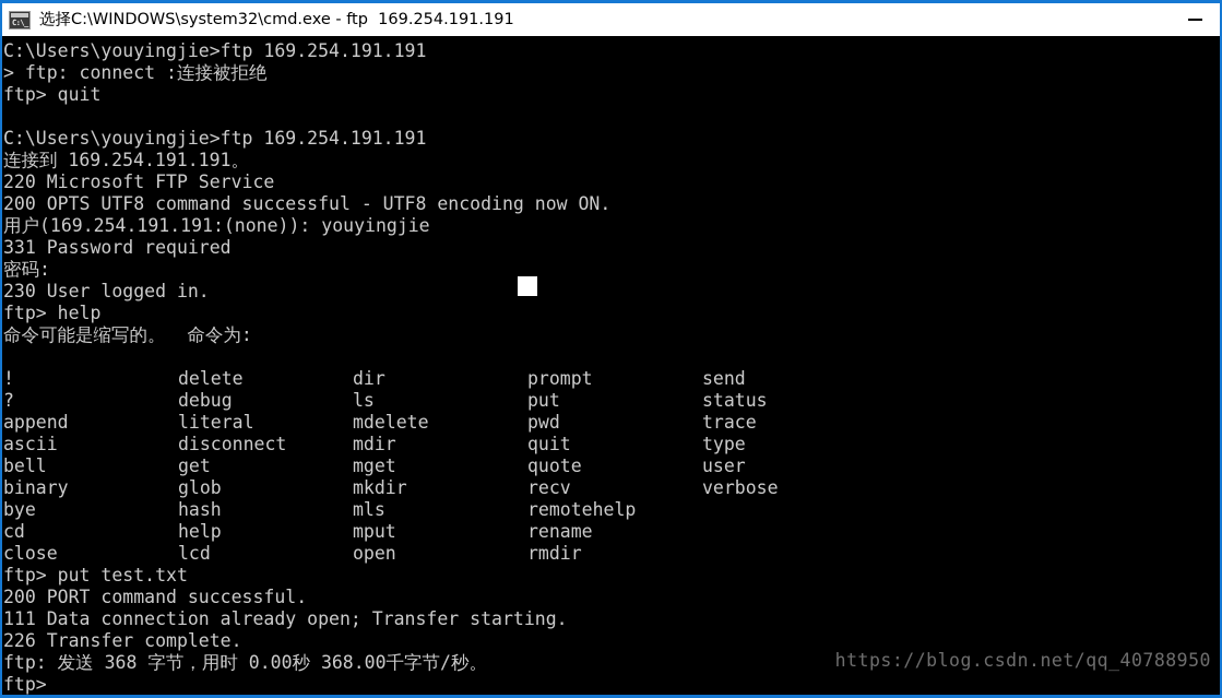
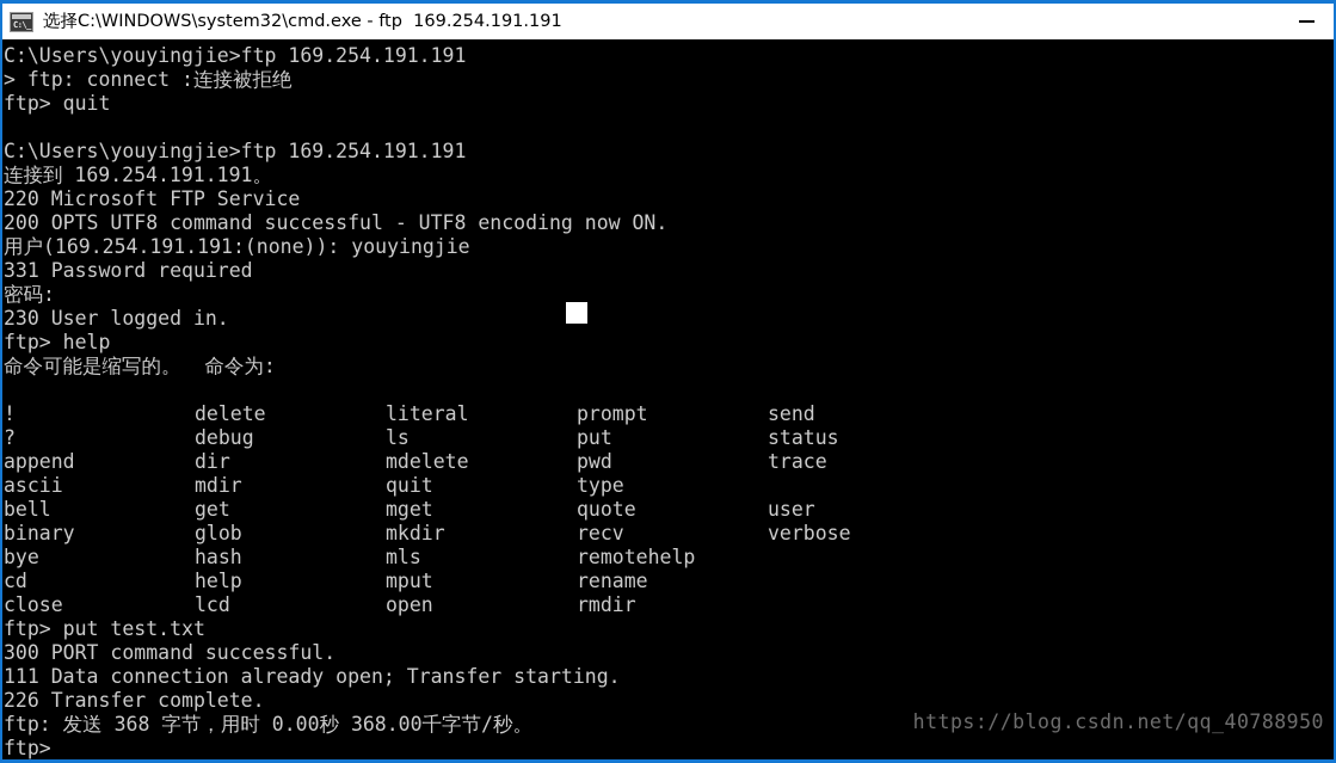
  C:\_
  选择C:\WINDOWS\system32\cmd.exe - ftp 169.254.191.191
  C:\Users\youyingjie>ftp 169.254.191.191
  > ftp: connect :连接被拒绝
  ftp> quit
  C:\Users\youyingjie>ftp 169.254.191.191
  连接到 169.254.191.191。
  220 Microsoft FTP Service
  200 OPTS UTF8 command successful - UTF8 encoding now ON.
  用户(169.254.191.191:(none)): youyingjie
  331 Password required
  密码:
  230 User logged in.
  ftp> help
  命令可能是缩写的。 命令为:
  !
  delete
- dir
+ literal
  prompt
  send
  ?
  debug
  ls
  put
  status
  append
- literal
+ dir
  mdelete
  pwd
  trace
  ascii
- disconnect
  mdir
  quit
  type
  bell
  get
  mget
  quote
  user
  binary
  glob
  mkdir
  recv
  verbose
  bye
  hash
  mls
  remotehelp
  cd
  help
  mput
  rename
  close
  lcd
  open
  rmdir
  ftp> put test.txt
- 200 PORT command successful.
+ 300 PORT command successful.
  111 Data connection already open; Transfer starting.
  226 Transfer complete.
  ftp: 发送 368 字节，用时 0.00秒 368.00千字节/秒。
  ftp>
  https://blog.csdn.net/qq_40788950
